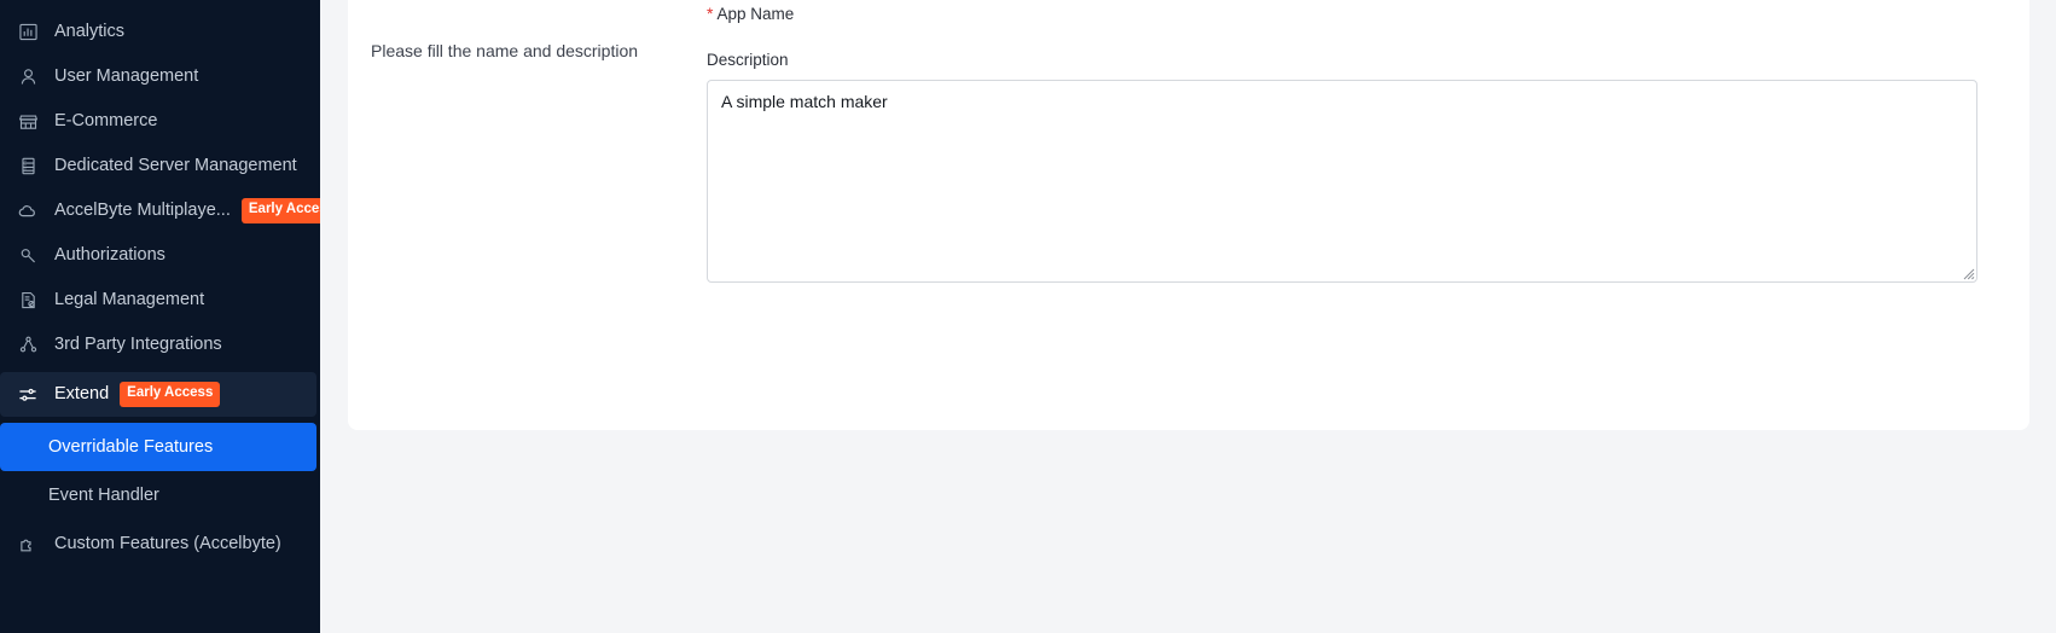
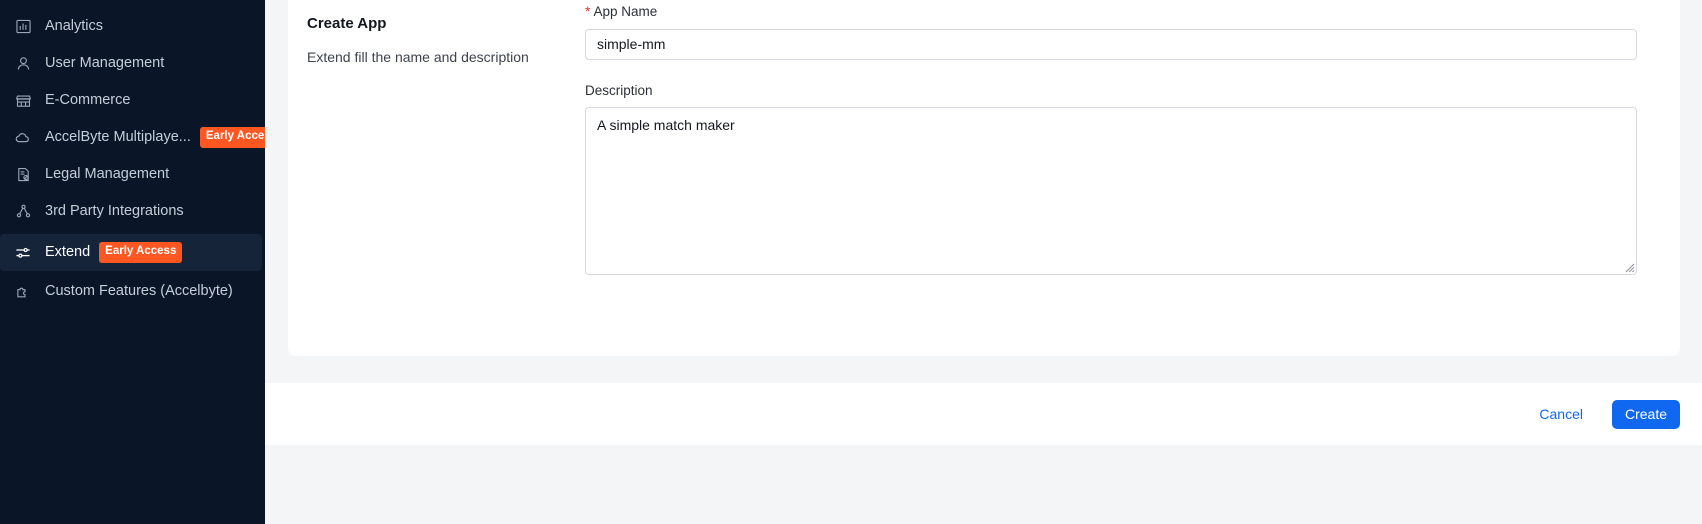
  Analytics
  User Management
  E-Commerce
- Dedicated Server Management
  AccelByte Multiplaye...
  Early Acce
- Authorizations
  Legal Management
  3rd Party Integrations
  Extend
  Early Access
- Overridable Features
- Event Handler
  Custom Features (Accelbyte)
+ Create App
- Please fill the name and description
+ Extend fill the name and description
  * App Name
+ simple-mm
  Description
  A simple match maker
+ Cancel
+ Create
